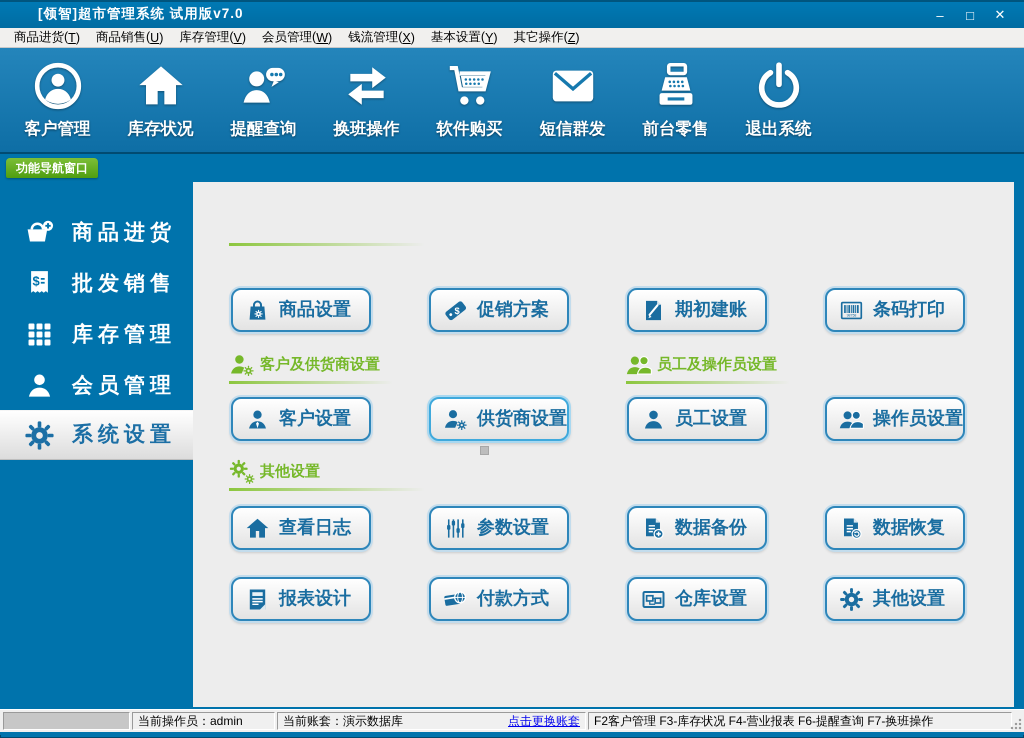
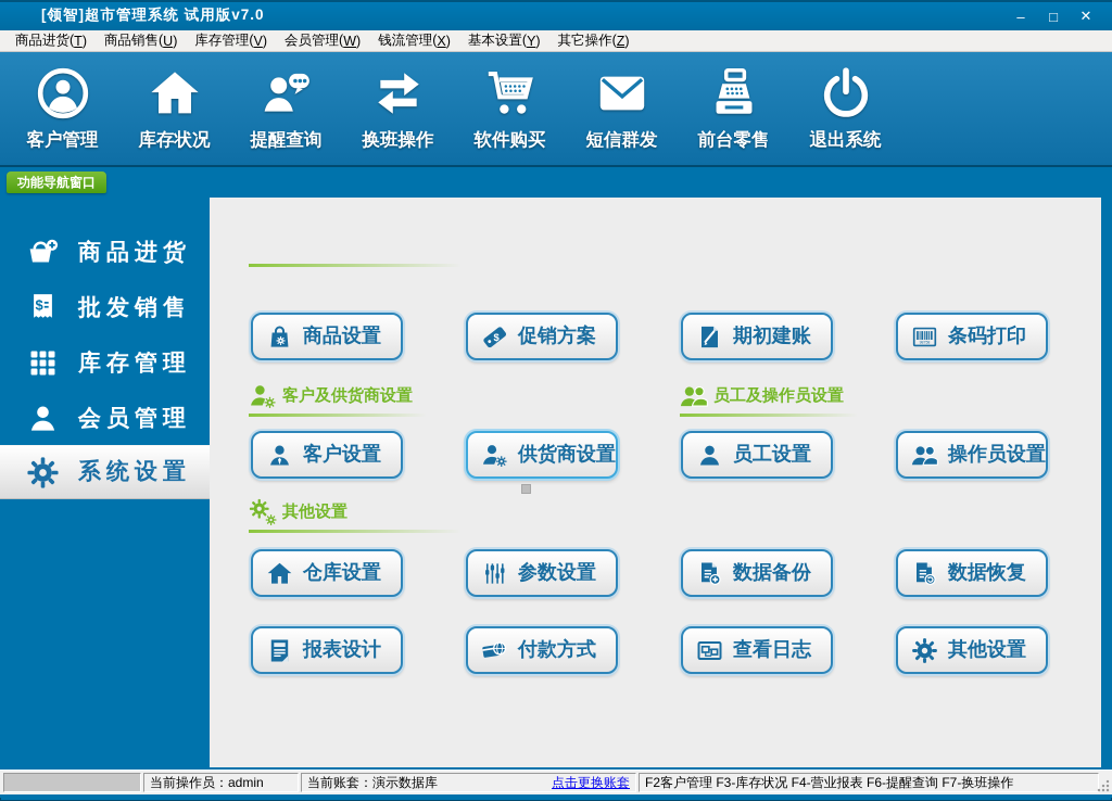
  [领智]超市管理系统 试用版v7.0
  –
  □
  ✕
  商品进货(
  T
  )
  商品销售(
  U
  )
  库存管理(
  V
  )
  会员管理(
  W
  )
  钱流管理(
  X
  )
  基本设置(
  Y
  )
  其它操作(
  Z
  )
  客户管理
  库存状况
  提醒查询
  换班操作
  软件购买
  短信群发
  前台零售
  退出系统
  功能导航窗口
  商品进货
  批发销售
  库存管理
  会员管理
  系统设置
  商品设置
  促销方案
  期初建账
  条码打印
  客户及供货商设置
  员工及操作员设置
  客户设置
  供货商设置
  员工设置
  操作员设置
  其他设置
- 查看日志
+ 仓库设置
  参数设置
  数据备份
  数据恢复
  报表设计
  付款方式
- 仓库设置
+ 查看日志
  其他设置
  当前操作员：admin
  当前账套：演示数据库
  点击更换账套
  F2客户管理 F3-库存状况 F4-营业报表 F6-提醒查询 F7-换班操作
